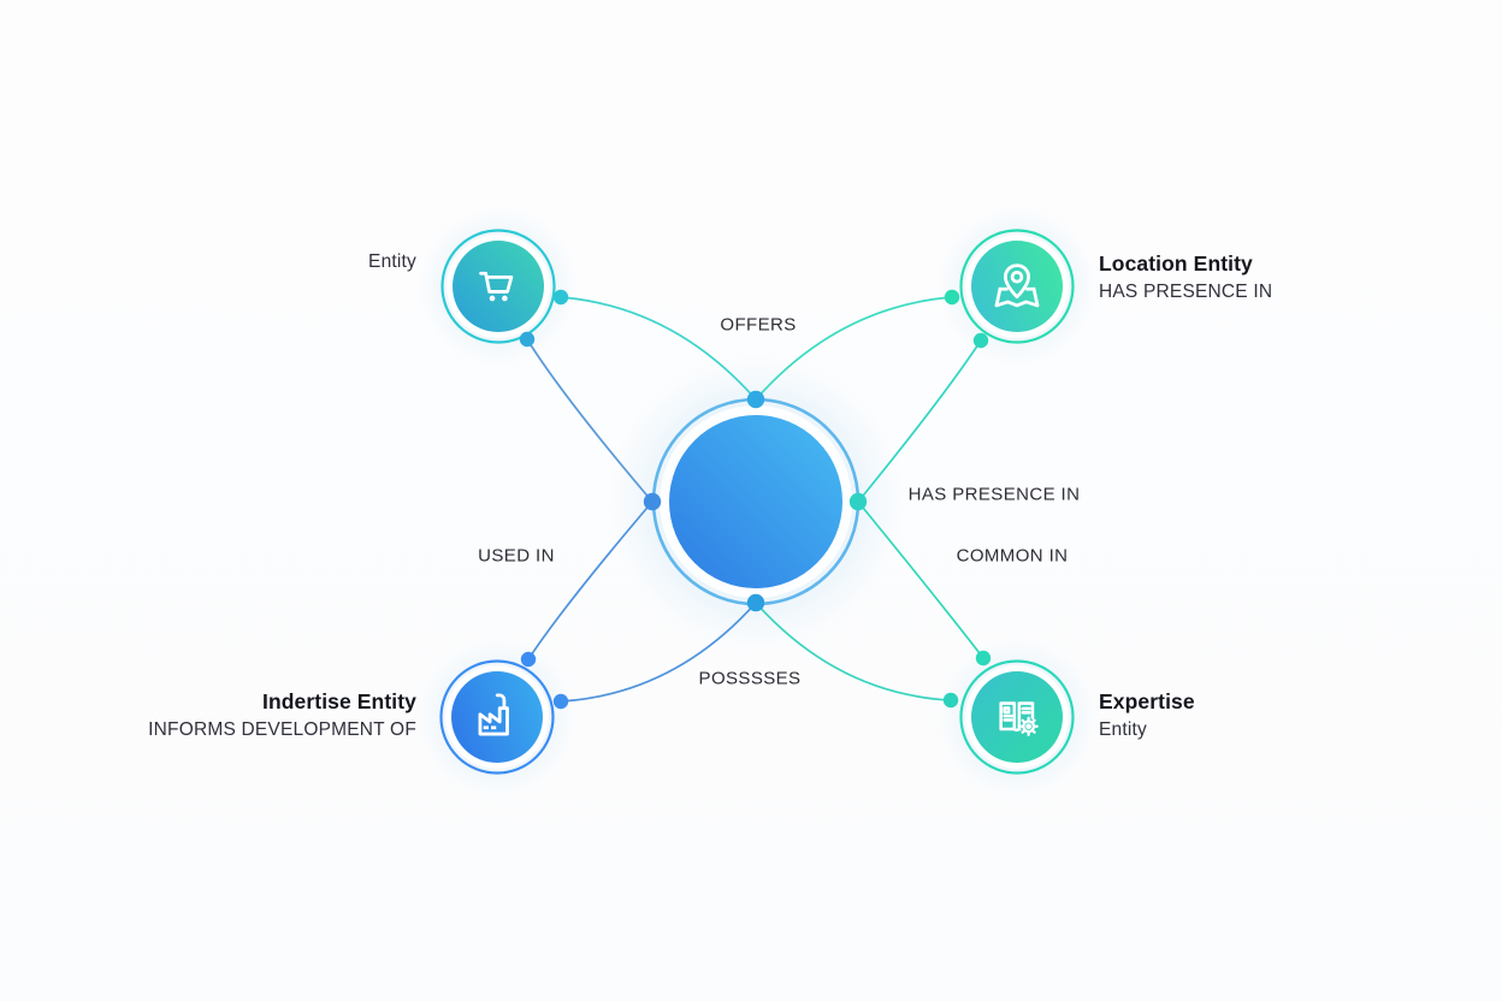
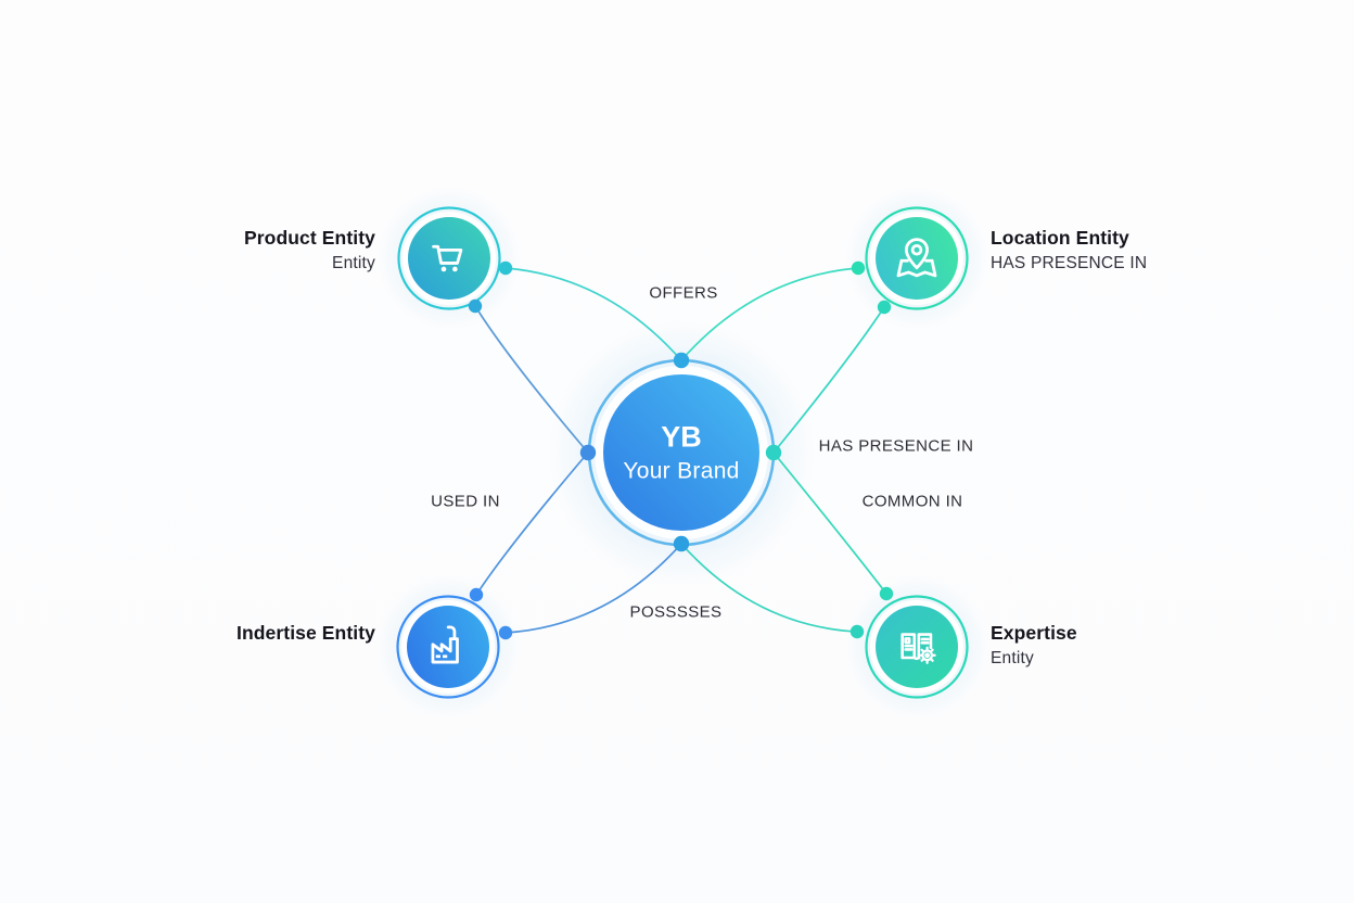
+ YB
+ Your Brand
+ Product Entity
  Entity
  Location Entity
  HAS PRESENCE IN
  Indertise Entity
- INFORMS DEVELOPMENT OF
  Expertise
  Entity
  OFFERS
  HAS PRESENCE IN
  COMMON IN
  USED IN
  POSSSSES
